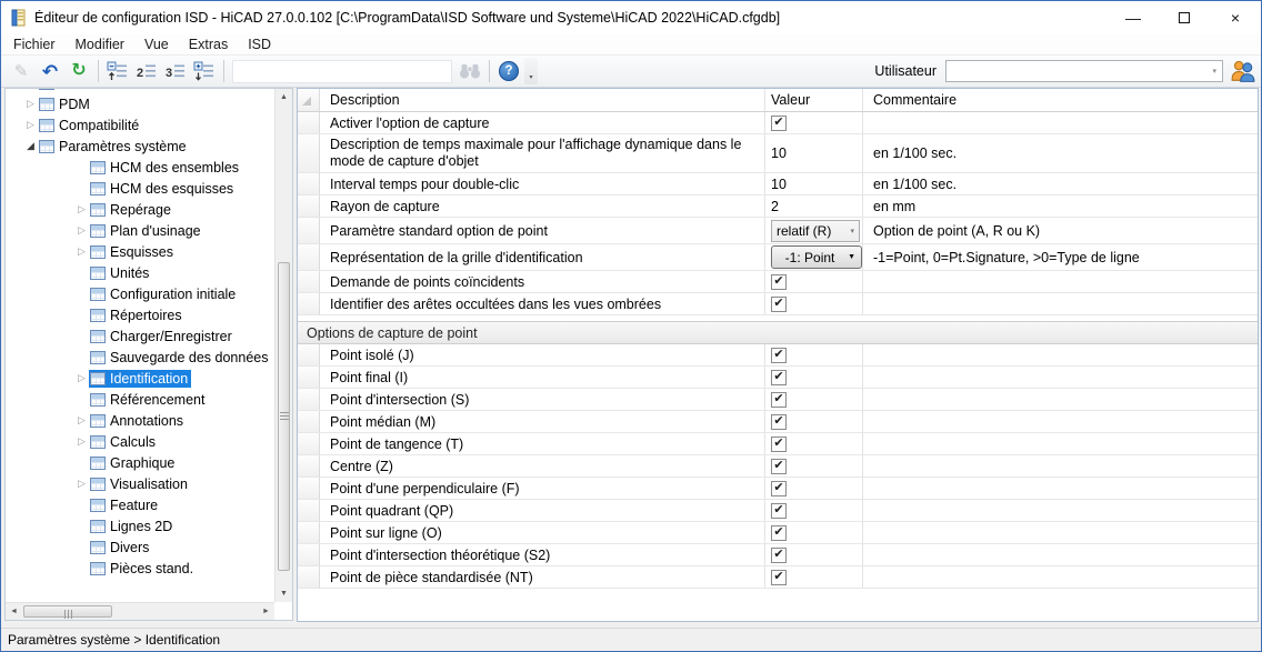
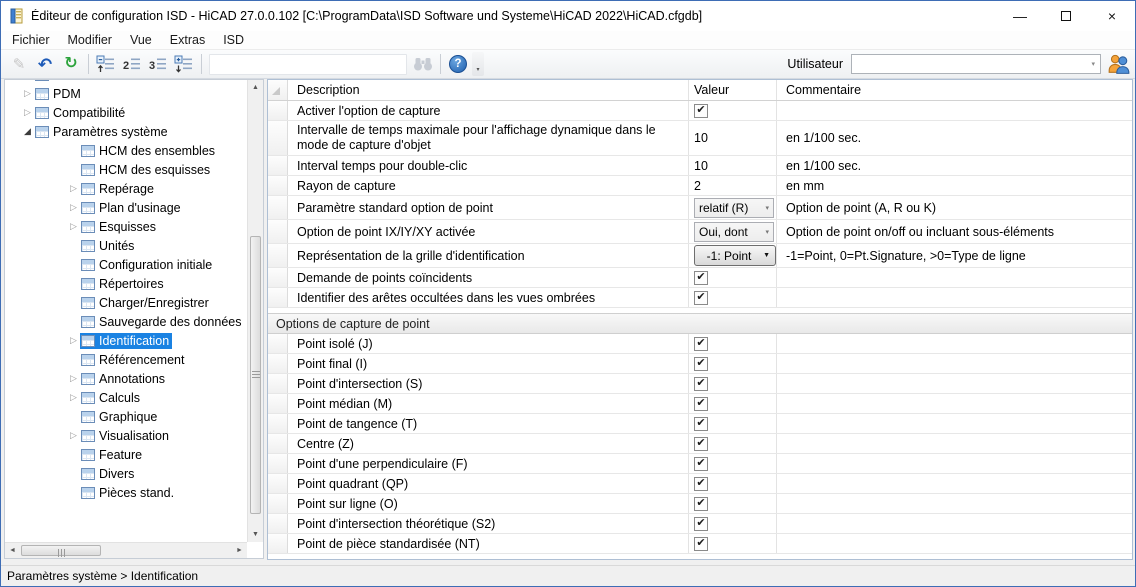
  Éditeur de configuration ISD - HiCAD 27.0.0.102 [C:\ProgramData\ISD Software und Systeme\HiCAD 2022\HiCAD.cfgdb]
  —
  ×
  Fichier
  Modifier
  Vue
  Extras
  ISD
  ✎
  ↶
  ↻
  2
  3
  ?
  Utilisateur
  ▷
  PDM
  ▷
  Compatibilité
  ◢
  Paramètres système
  HCM des ensembles
  HCM des esquisses
  ▷
  Repérage
  ▷
  Plan d'usinage
  ▷
  Esquisses
  Unités
  Configuration initiale
  Répertoires
  Charger/Enregistrer
  Sauvegarde des données
  ▷
  Identification
  Référencement
  ▷
  Annotations
  ▷
  Calculs
  Graphique
  ▷
  Visualisation
  Feature
- Lignes 2D
  Divers
  Pièces stand.
  Description
  Valeur
  Commentaire
  Activer l'option de capture
  ✔
- Description de temps maximale pour l'affichage dynamique dans le mode de capture d'objet
+ Intervalle de temps maximale pour l'affichage dynamique dans le mode de capture d'objet
  10
  en 1/100 sec.
  Interval temps pour double-clic
  10
  en 1/100 sec.
  Rayon de capture
  2
  en mm
  Paramètre standard option de point
  relatif (R)
  Option de point (A, R ou K)
+ Option de point IX/IY/XY activée
+ Oui, dont
+ Option de point on/off ou incluant sous-éléments
  Représentation de la grille d'identification
  -1: Point
  -1=Point, 0=Pt.Signature, >0=Type de ligne
  Demande de points coïncidents
  ✔
  Identifier des arêtes occultées dans les vues ombrées
  ✔
  Options de capture de point
  Point isolé (J)
  ✔
  Point final (I)
  ✔
  Point d'intersection (S)
  ✔
  Point médian (M)
  ✔
  Point de tangence (T)
  ✔
  Centre (Z)
  ✔
  Point d'une perpendiculaire (F)
  ✔
  Point quadrant (QP)
  ✔
  Point sur ligne (O)
  ✔
  Point d'intersection théorétique (S2)
  ✔
  Point de pièce standardisée (NT)
  ✔
  Paramètres système > Identification
